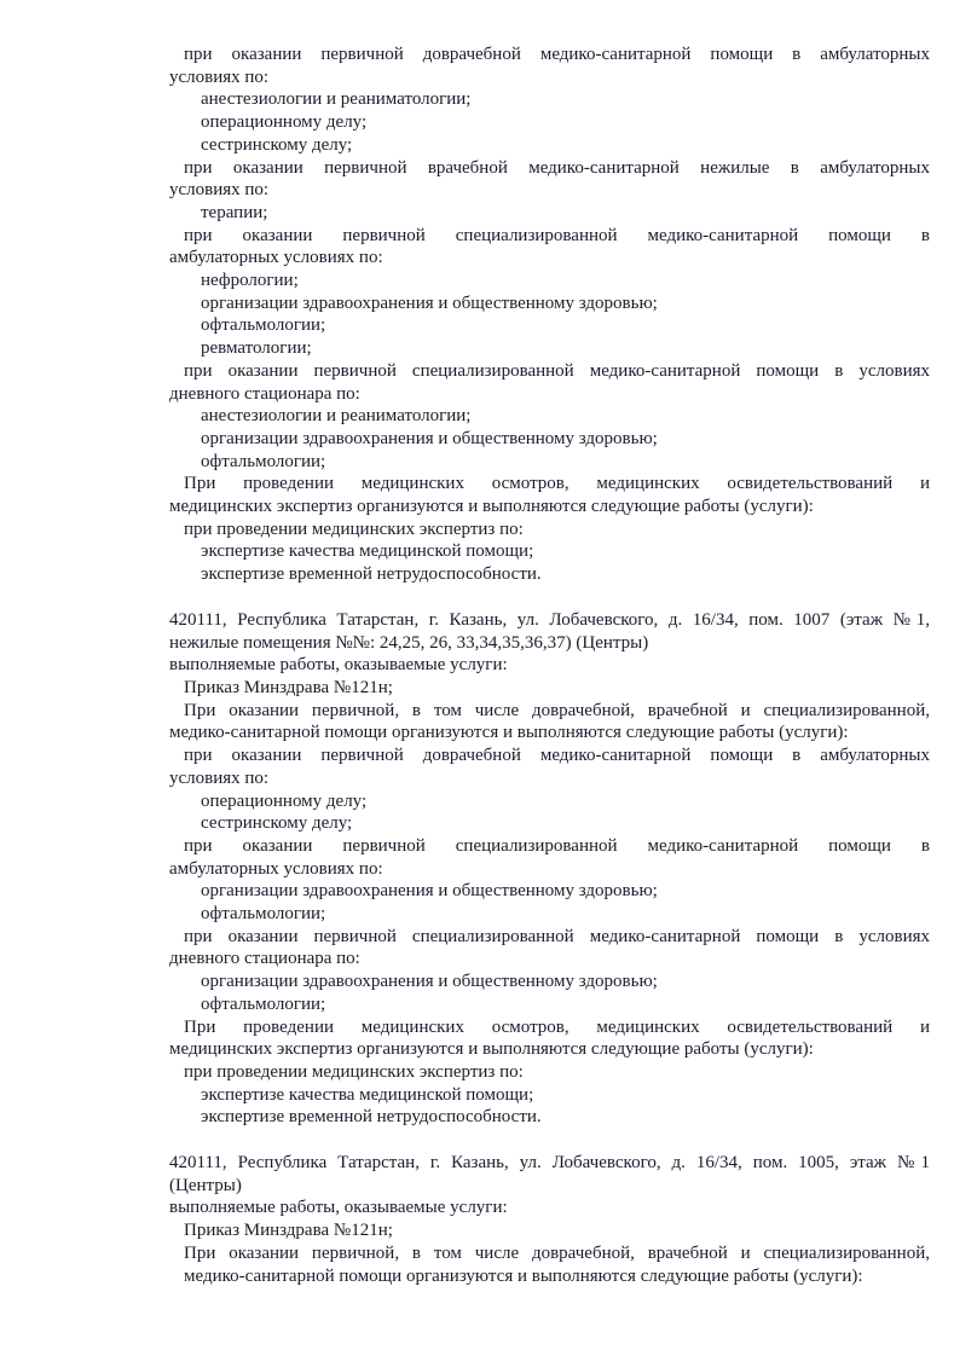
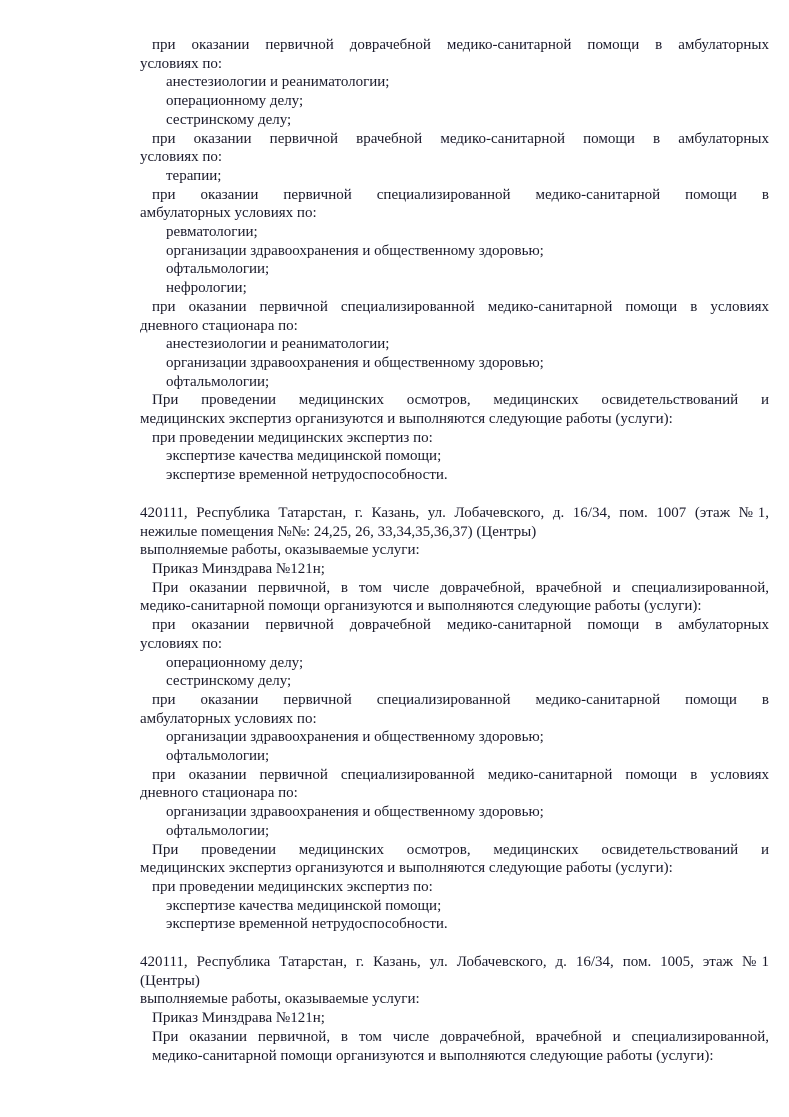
  при оказании первичной доврачебной медико-санитарной помощи в амбулаторных
  условиях по:
  анестезиологии и реаниматологии;
  операционному делу;
  сестринскому делу;
- при оказании первичной врачебной медико-санитарной нежилые в амбулаторных
+ при оказании первичной врачебной медико-санитарной помощи в амбулаторных
  условиях по:
  терапии;
  при оказании первичной специализированной медико-санитарной помощи в
  амбулаторных условиях по:
- нефрологии;
+ ревматологии;
  организации здравоохранения и общественному здоровью;
  офтальмологии;
- ревматологии;
+ нефрологии;
  при оказании первичной специализированной медико-санитарной помощи в условиях
  дневного стационара по:
  анестезиологии и реаниматологии;
  организации здравоохранения и общественному здоровью;
  офтальмологии;
  При проведении медицинских осмотров, медицинских освидетельствований и
  медицинских экспертиз организуются и выполняются следующие работы (услуги):
  при проведении медицинских экспертиз по:
  экспертизе качества медицинской помощи;
  экспертизе временной нетрудоспособности.
  420111, Республика Татарстан, г. Казань, ул. Лобачевского, д. 16/34, пом. 1007 (этаж №1,
  нежилые помещения №№: 24,25, 26, 33,34,35,36,37) (Центры)
  выполняемые работы, оказываемые услуги:
  Приказ Минздрава №121н;
  При оказании первичной, в том числе доврачебной, врачебной и специализированной,
  медико-санитарной помощи организуются и выполняются следующие работы (услуги):
  при оказании первичной доврачебной медико-санитарной помощи в амбулаторных
  условиях по:
  операционному делу;
  сестринскому делу;
  при оказании первичной специализированной медико-санитарной помощи в
  амбулаторных условиях по:
  организации здравоохранения и общественному здоровью;
  офтальмологии;
  при оказании первичной специализированной медико-санитарной помощи в условиях
  дневного стационара по:
  организации здравоохранения и общественному здоровью;
  офтальмологии;
  При проведении медицинских осмотров, медицинских освидетельствований и
  медицинских экспертиз организуются и выполняются следующие работы (услуги):
  при проведении медицинских экспертиз по:
  экспертизе качества медицинской помощи;
  экспертизе временной нетрудоспособности.
  420111, Республика Татарстан, г. Казань, ул. Лобачевского, д. 16/34, пом. 1005, этаж №1
  (Центры)
  выполняемые работы, оказываемые услуги:
  Приказ Минздрава №121н;
  При оказании первичной, в том числе доврачебной, врачебной и специализированной,
  медико-санитарной помощи организуются и выполняются следующие работы (услуги):
